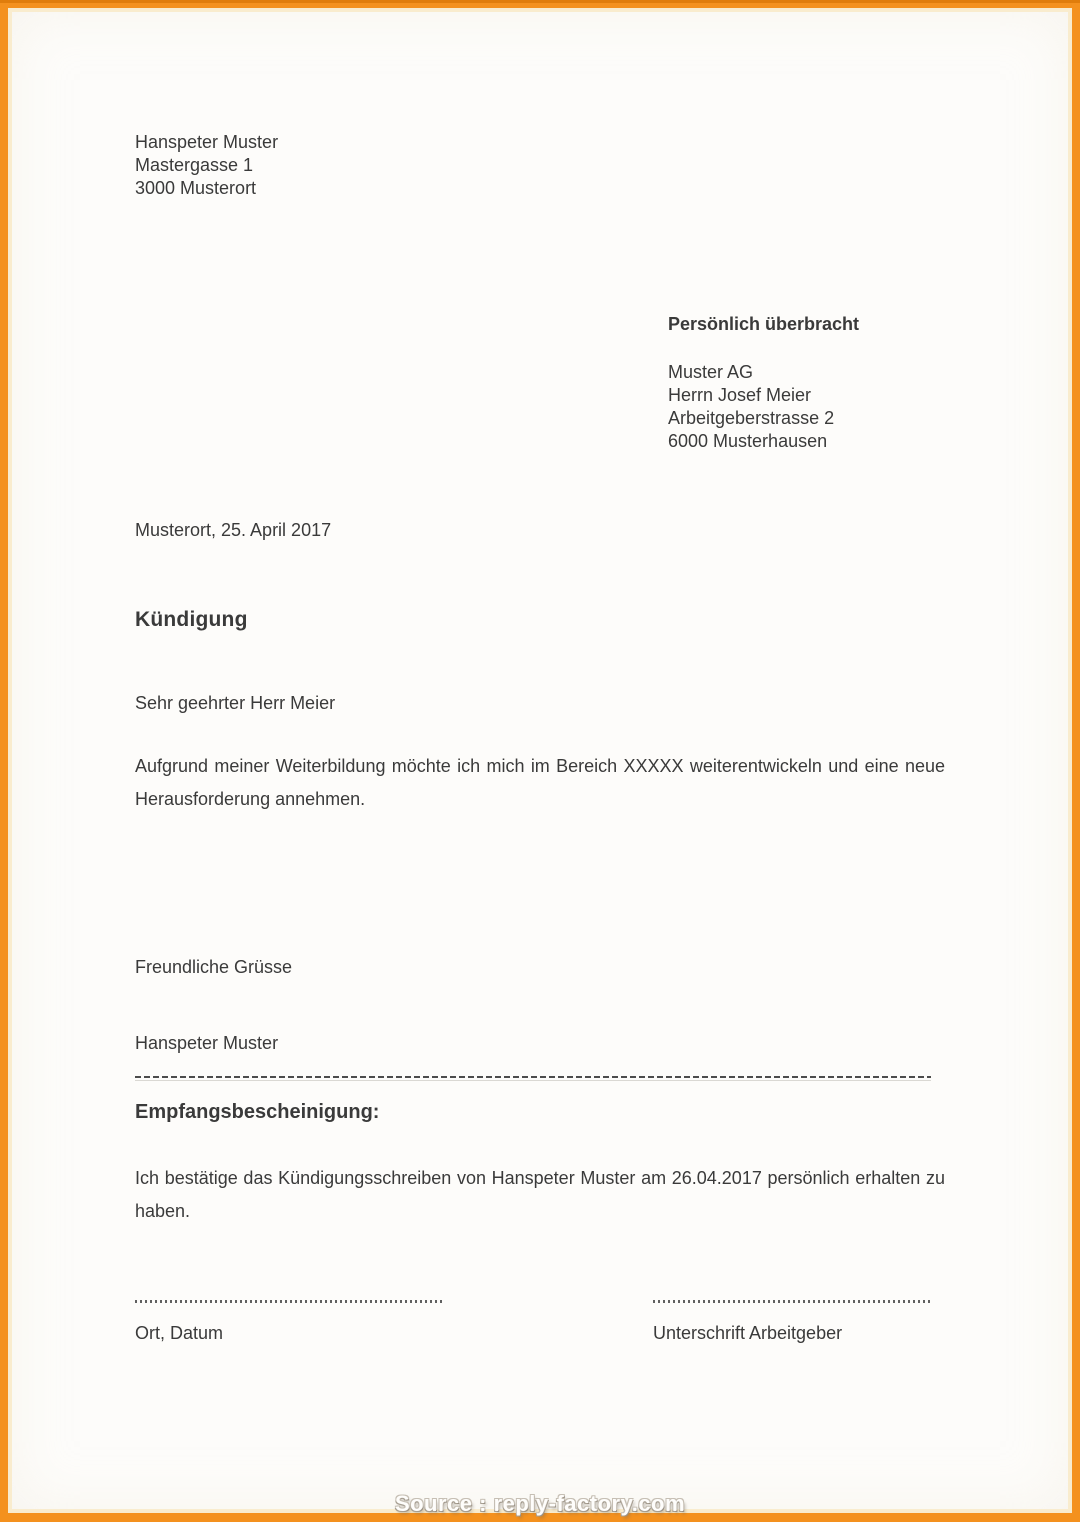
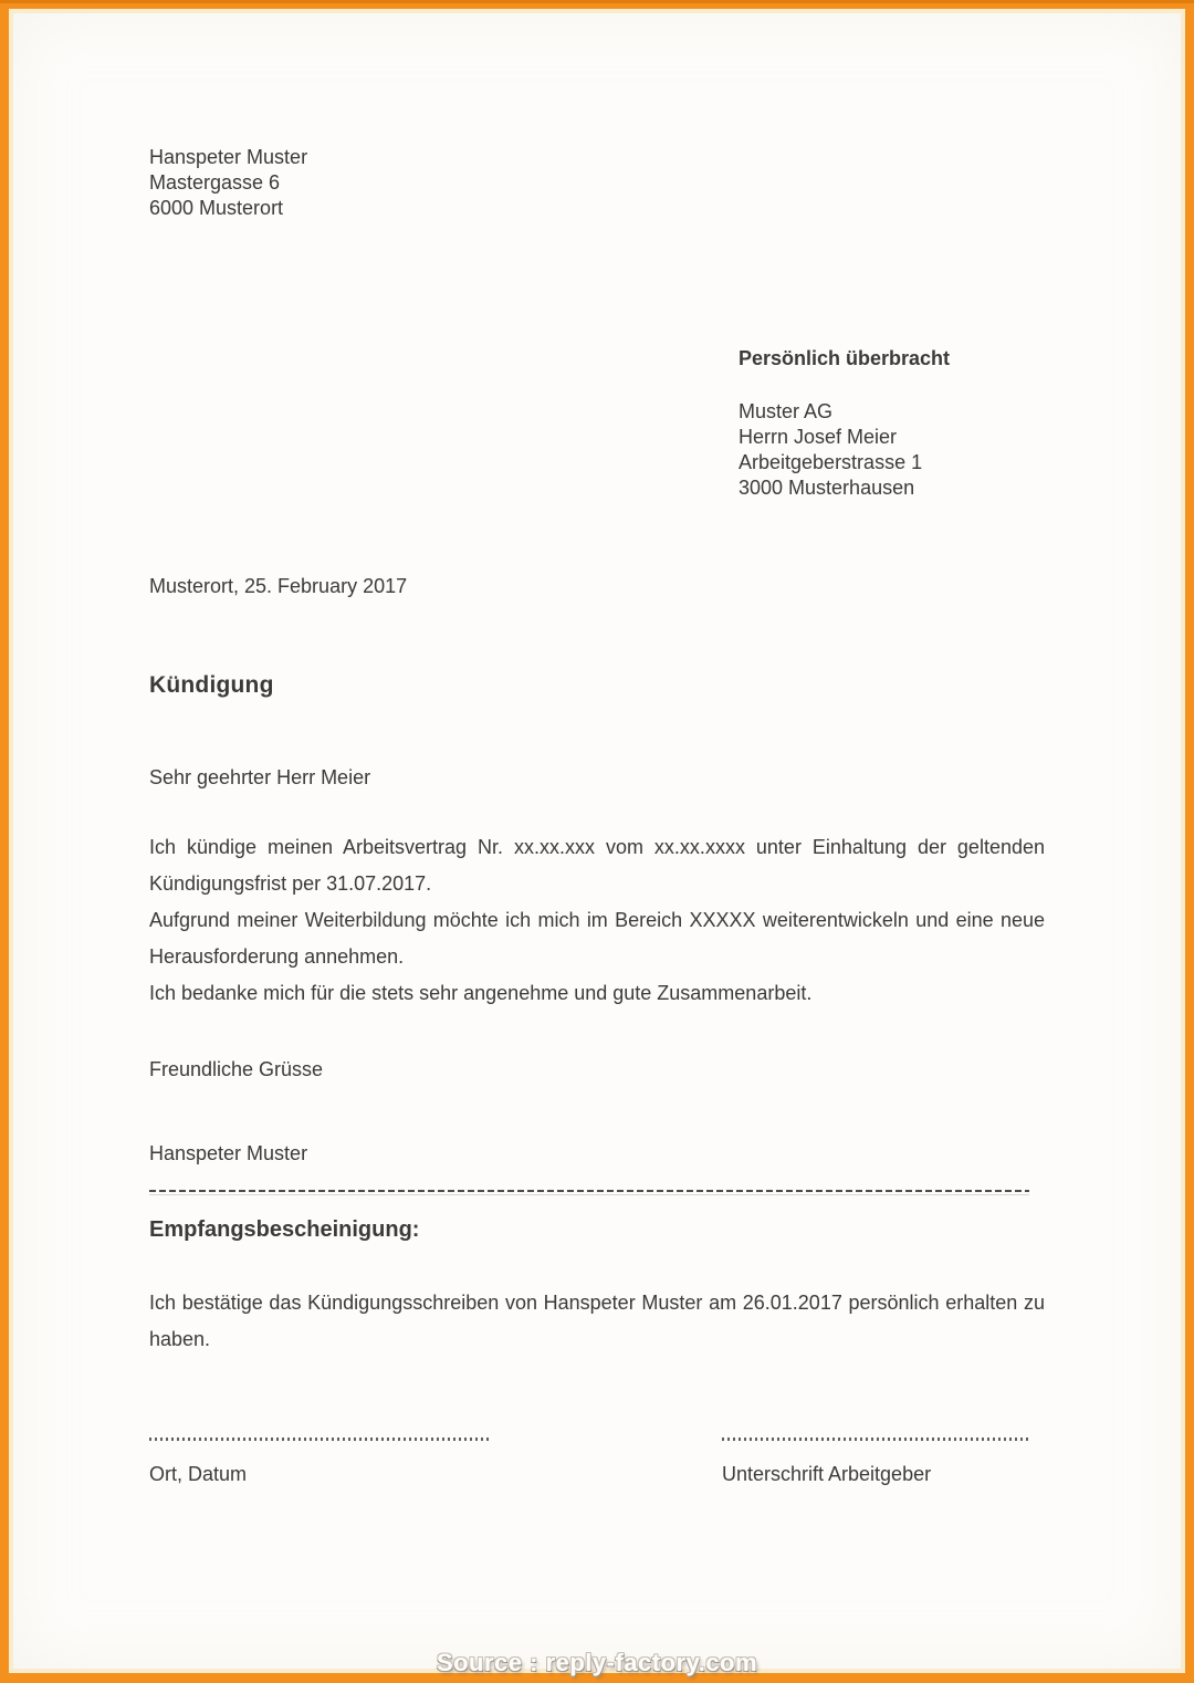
  Hanspeter Muster
- Mastergasse 1
+ Mastergasse 6
- 3000 Musterort
+ 6000 Musterort
  Persönlich überbracht
  Muster AG
  Herrn Josef Meier
- Arbeitgeberstrasse 2
+ Arbeitgeberstrasse 1
- 6000 Musterhausen
+ 3000 Musterhausen
- Musterort, 25. April 2017
+ Musterort, 25. February 2017
  Kündigung
  Sehr geehrter Herr Meier
+ Ich kündige meinen Arbeitsvertrag Nr. xx.xx.xxx vom xx.xx.xxxx unter Einhaltung der geltenden Kündigungsfrist per 31.07.2017.
  Aufgrund meiner Weiterbildung möchte ich mich im Bereich XXXXX weiterentwickeln und eine neue Herausforderung annehmen.
+ Ich bedanke mich für die stets sehr angenehme und gute Zusammenarbeit.
  Freundliche Grüsse
  Hanspeter Muster
  Empfangsbescheinigung:
- Ich bestätige das Kündigungsschreiben von Hanspeter Muster am 26.04.2017 persönlich erhalten zu haben.
+ Ich bestätige das Kündigungsschreiben von Hanspeter Muster am 26.01.2017 persönlich erhalten zu haben.
  Ort, Datum
  Unterschrift Arbeitgeber
  Source : reply-factory.com
